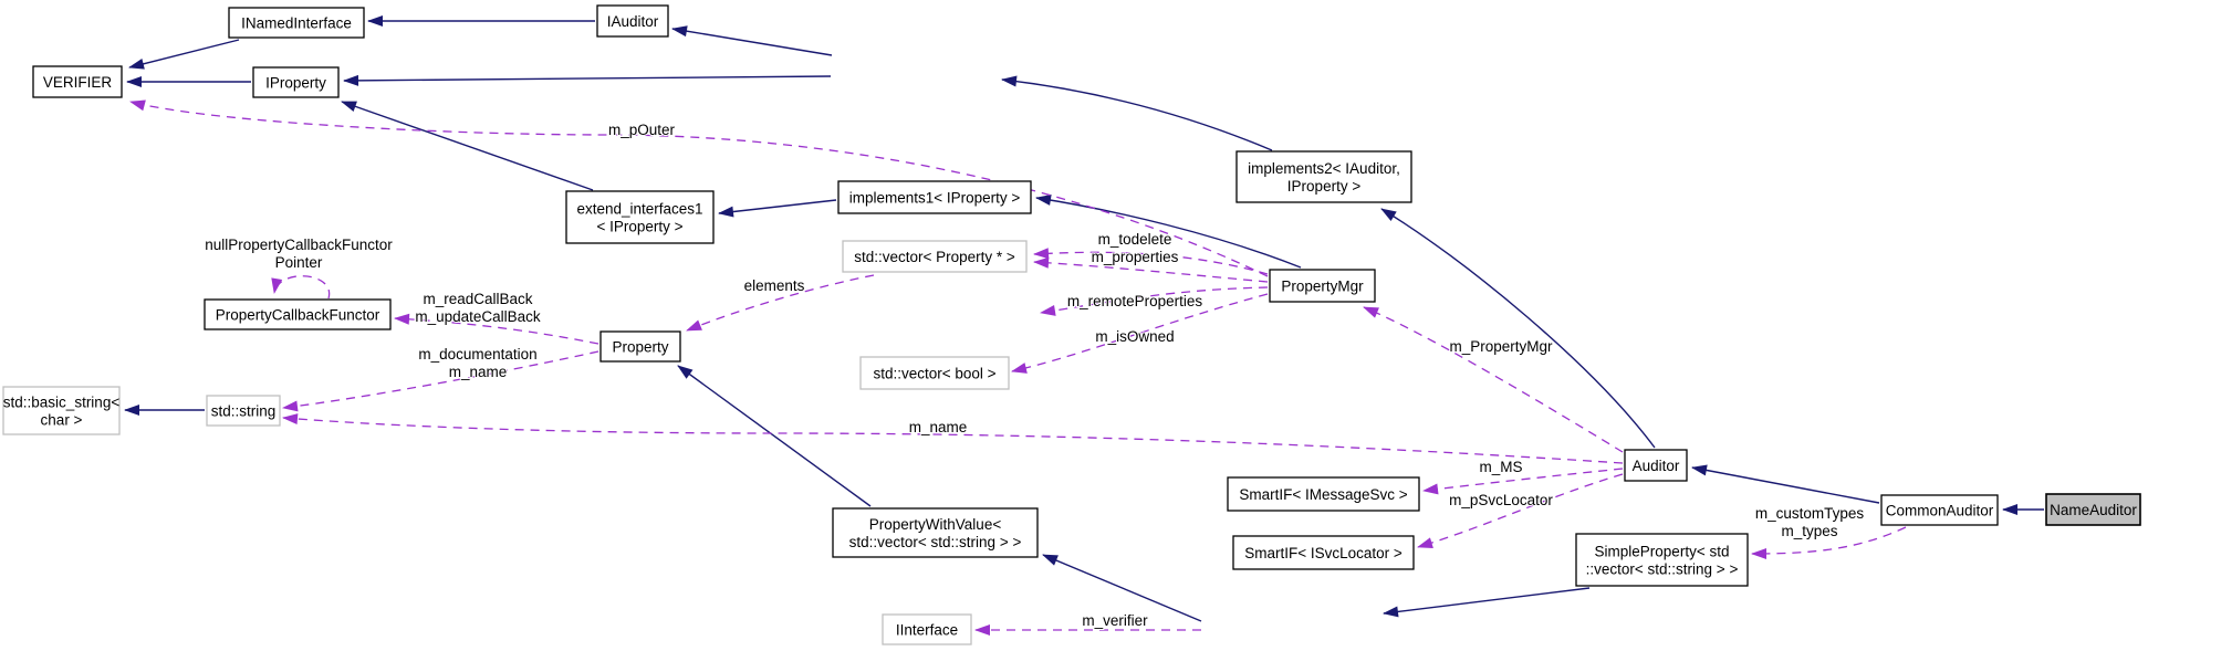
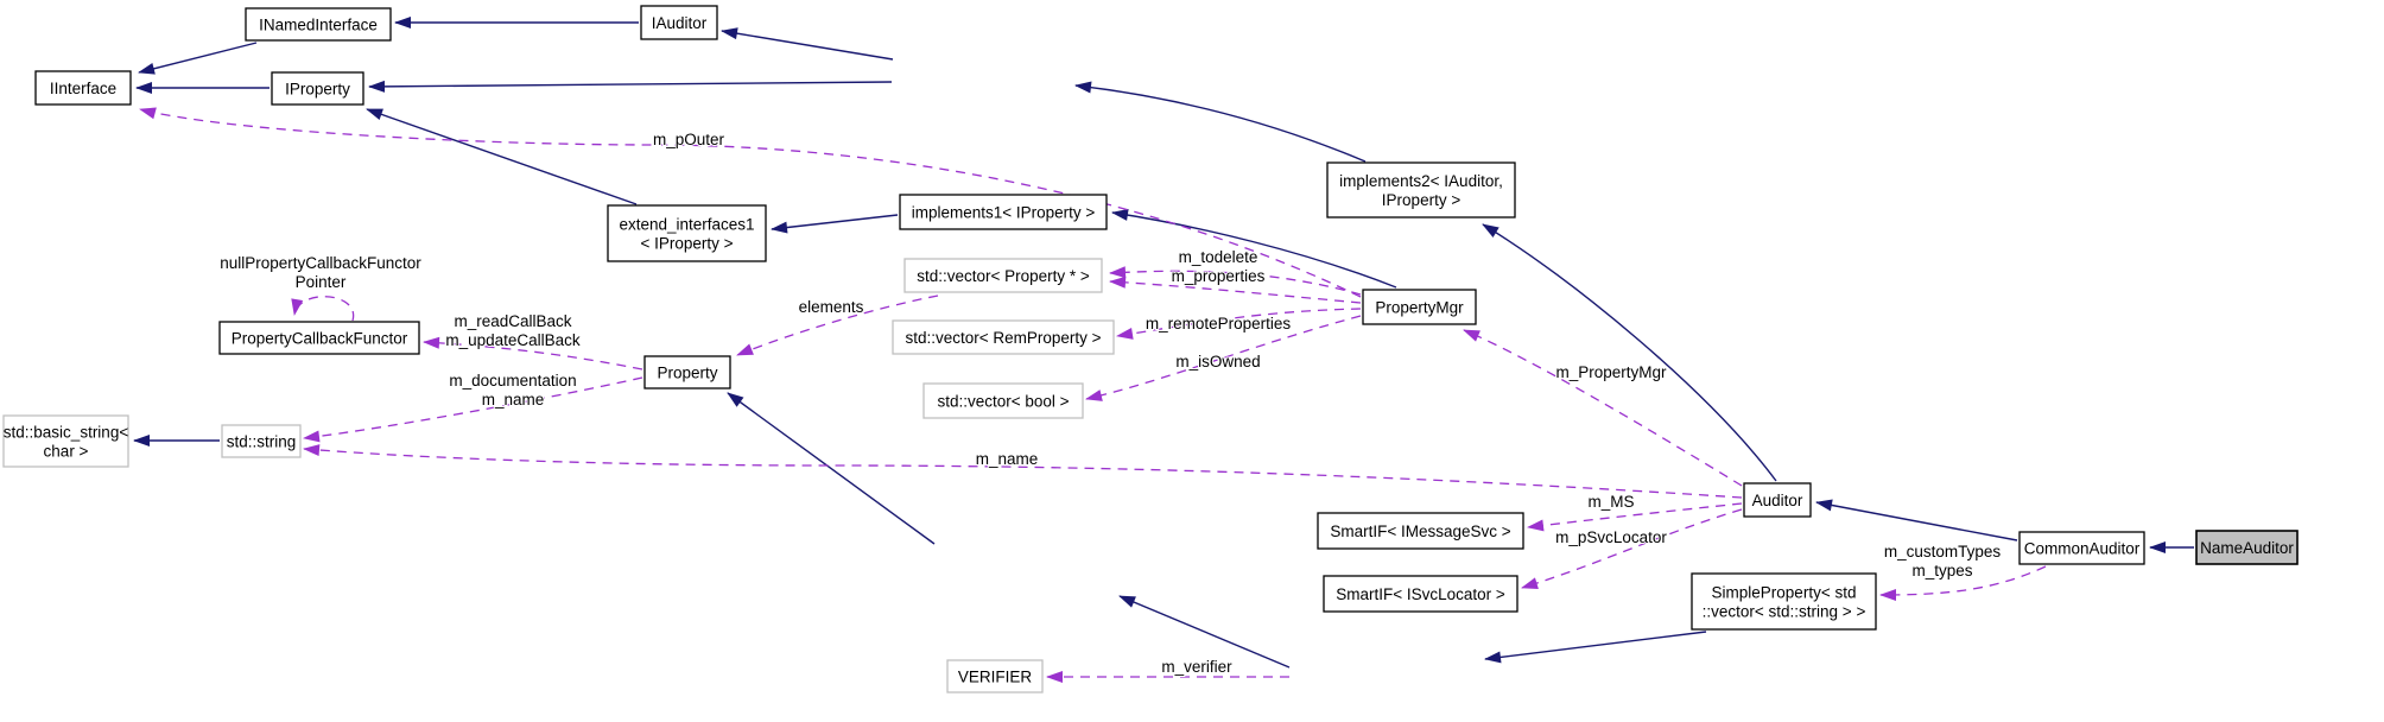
- VERIFIER
+ IInterface
  INamedInterface
  IAuditor
  IProperty
  implements2< IAuditor,
  IProperty >
  extend_interfaces1
  < IProperty >
  implements1< IProperty >
  std::vector< Property * >
+ std::vector< RemProperty >
  std::vector< bool >
  PropertyMgr
  PropertyCallbackFunctor
  Property
  std::basic_string<
  char >
  std::string
- PropertyWithValue<
- std::vector< std::string > >
  SmartIF< IMessageSvc >
  SmartIF< ISvcLocator >
  Auditor
  SimpleProperty< std
  ::vector< std::string > >
  CommonAuditor
  NameAuditor
- IInterface
+ VERIFIER
  m_pOuter
  m_todelete
  m_properties
  m_remoteProperties
  m_isOwned
  elements
  m_readCallBack
  m_updateCallBack
  m_documentation
  m_name
  nullPropertyCallbackFunctor
  Pointer
  m_PropertyMgr
  m_name
  m_MS
  m_pSvcLocator
  m_customTypes
  m_types
  m_verifier
